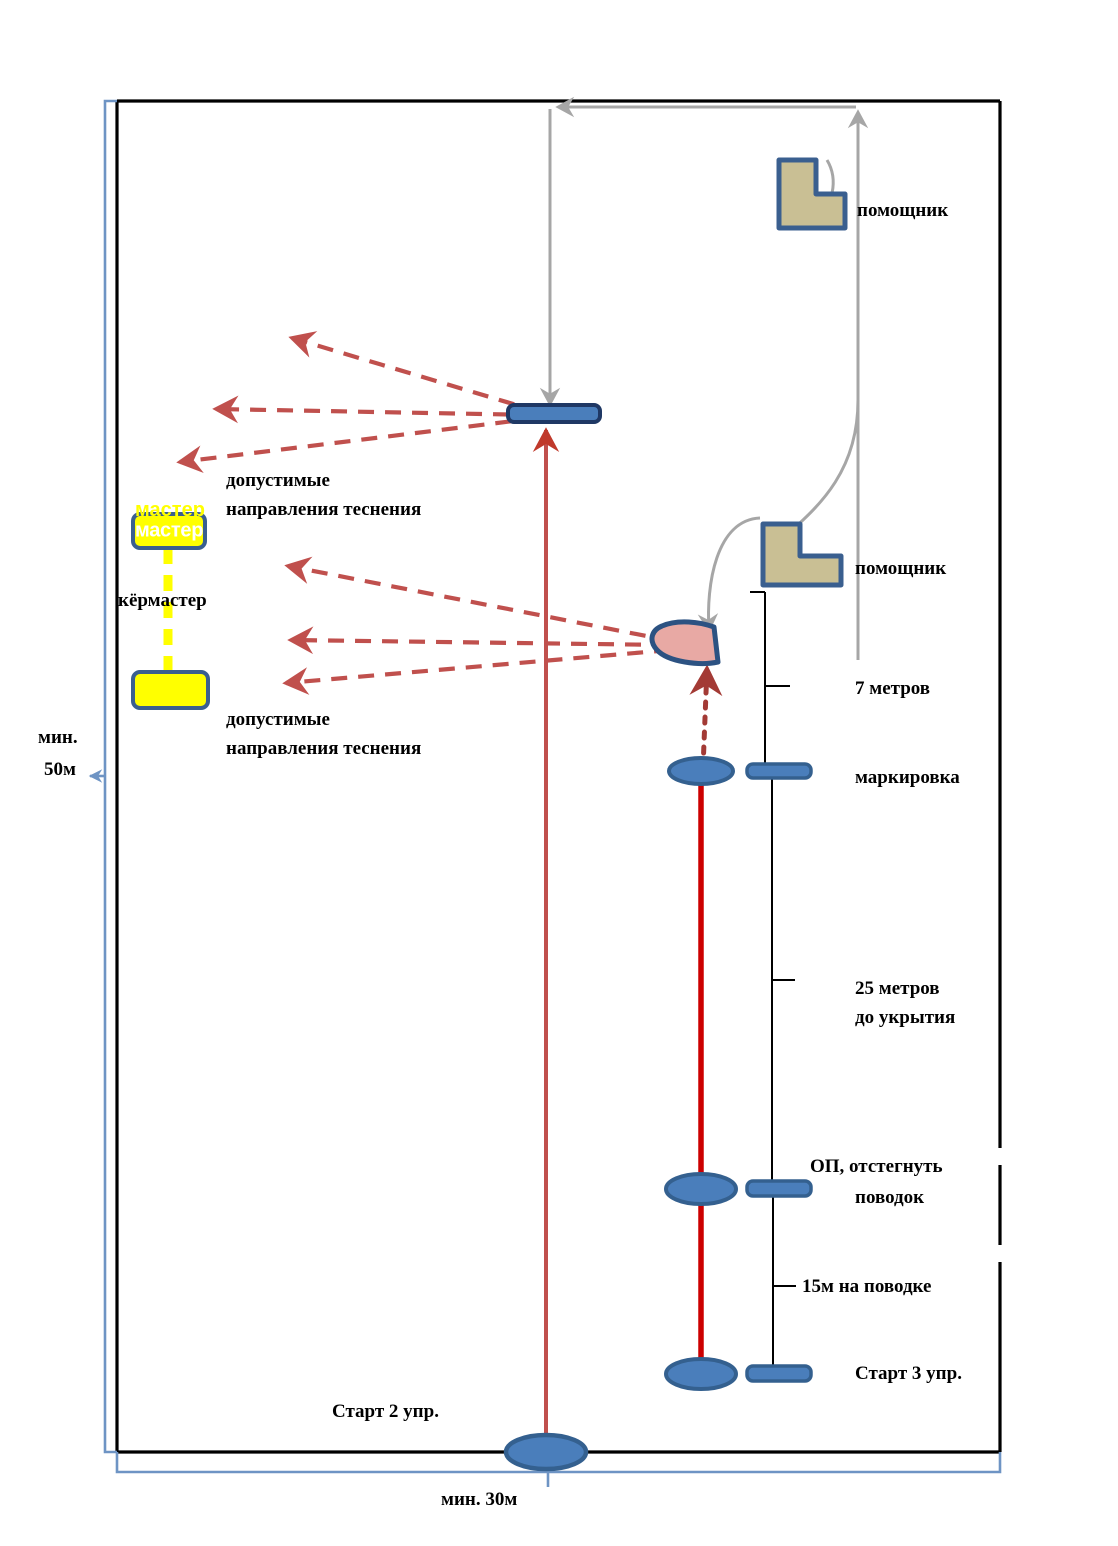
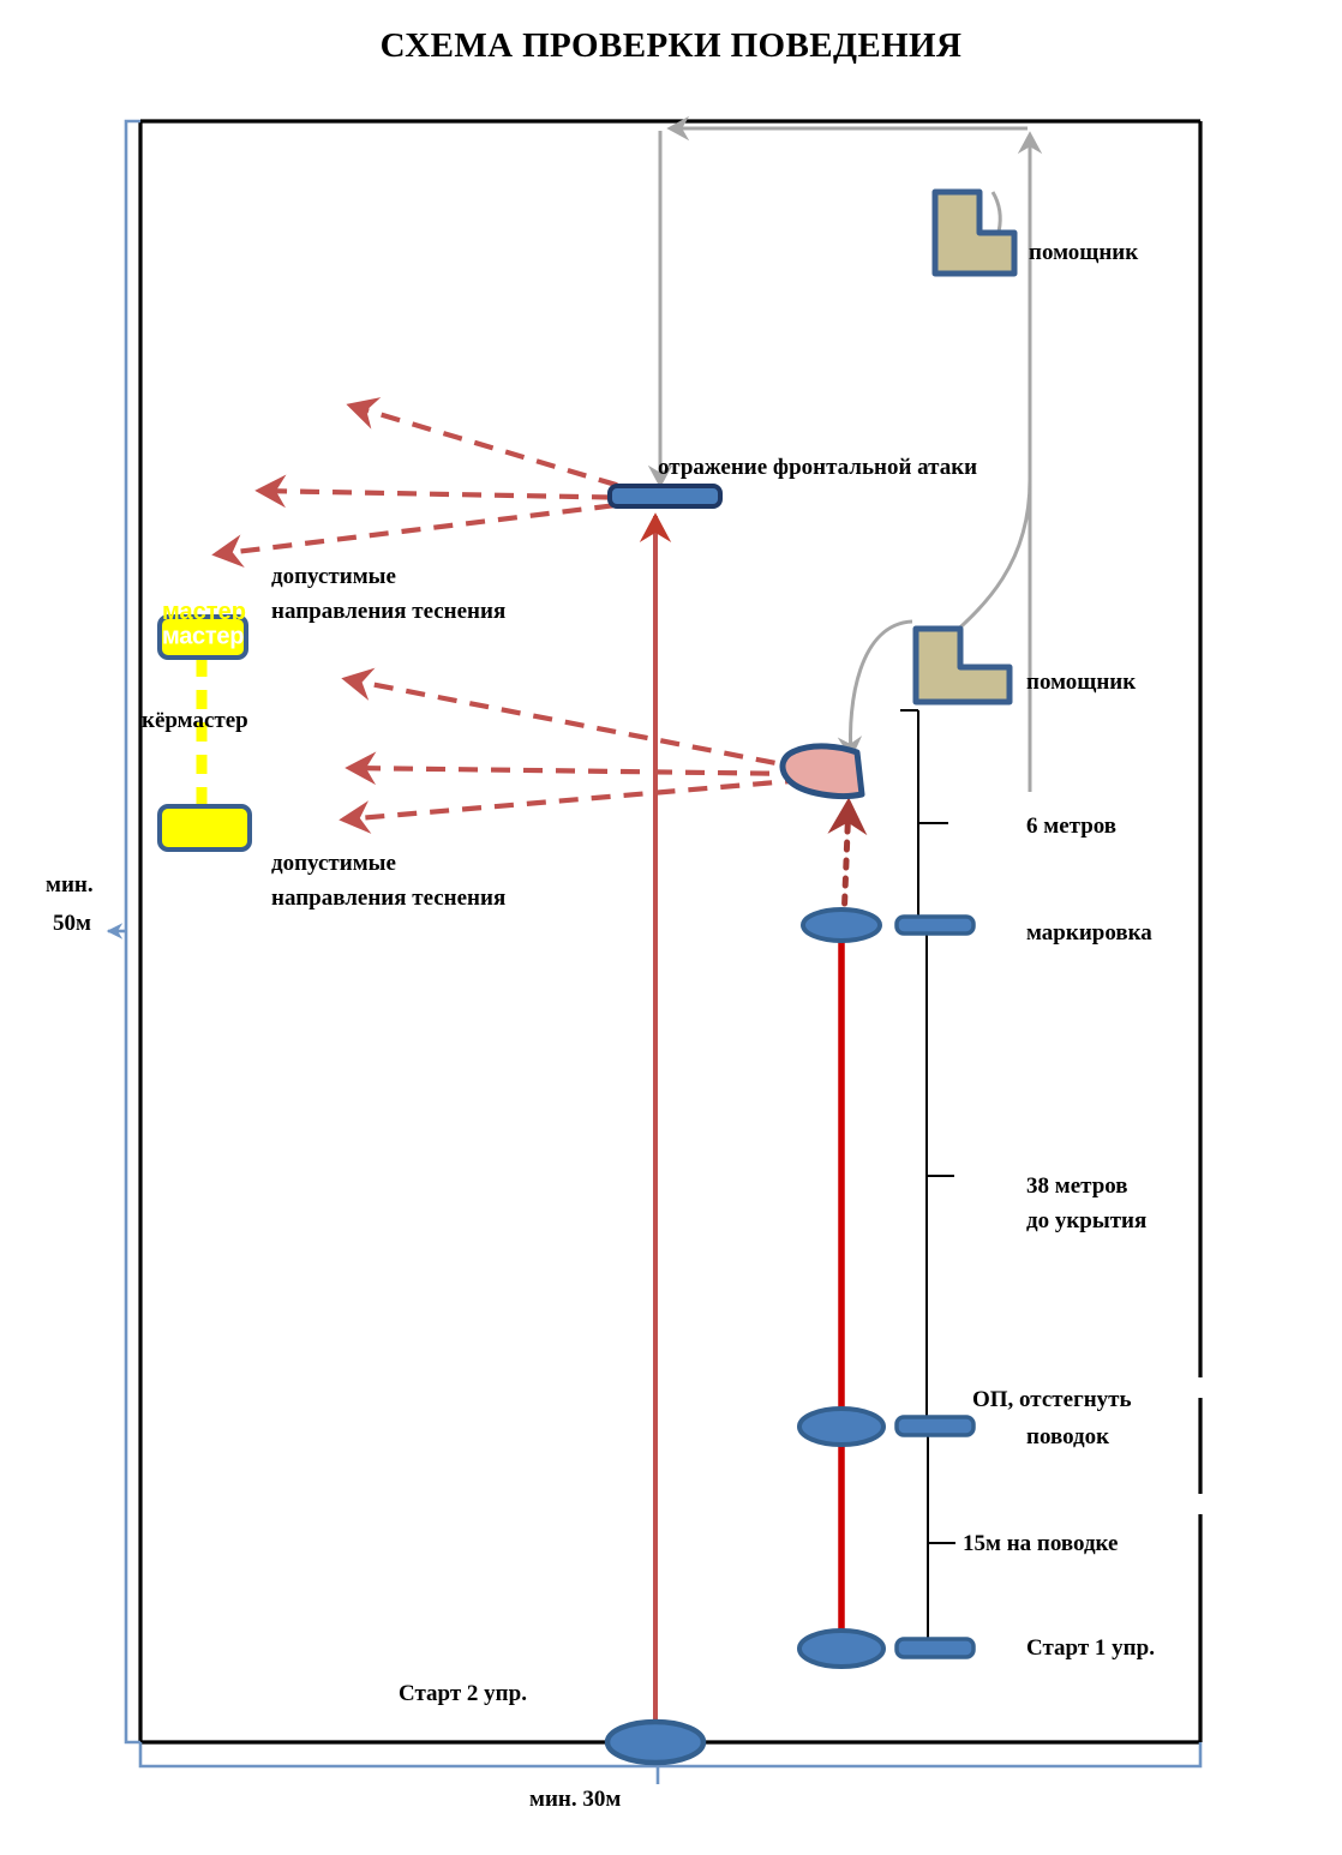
+ СХЕМА ПРОВЕРКИ ПОВЕДЕНИЯ
  мин.
  50м
  мин. 30м
  помощник
  помощник
+ отражение фронтальной атаки
  допустимые
  направления теснения
  допустимые
  направления теснения
  кёрмастер
- 7 метров
+ 6 метров
  маркировка
- 25 метров
+ 38 метров
  до укрытия
  ОП, отстегнуть
  поводок
  15м на поводке
- Старт 3 упр.
+ Старт 1 упр.
  Старт 2 упр.
  мастер
  мастер
